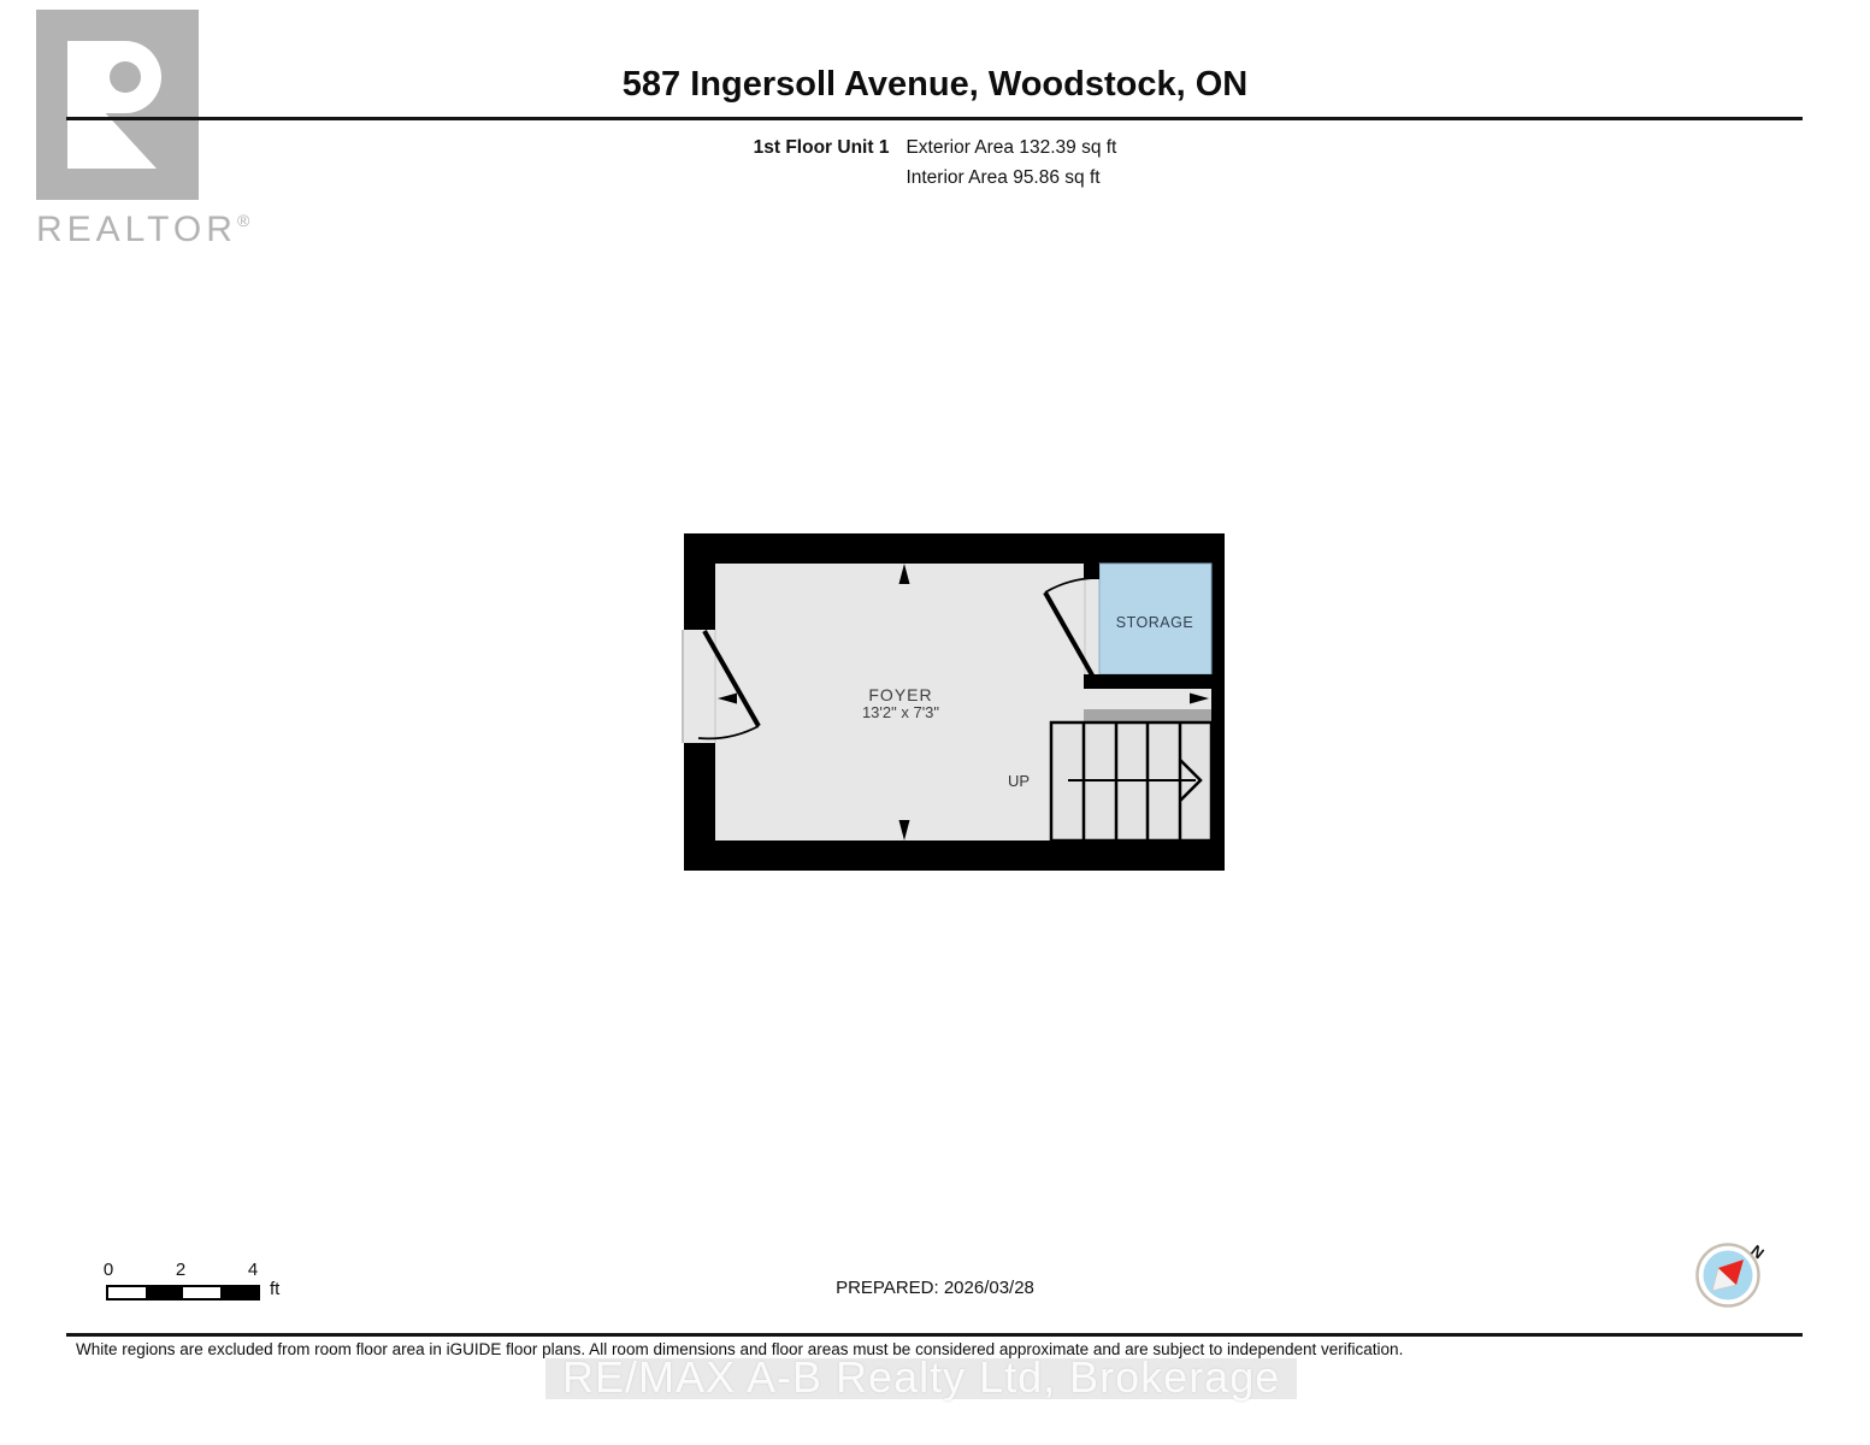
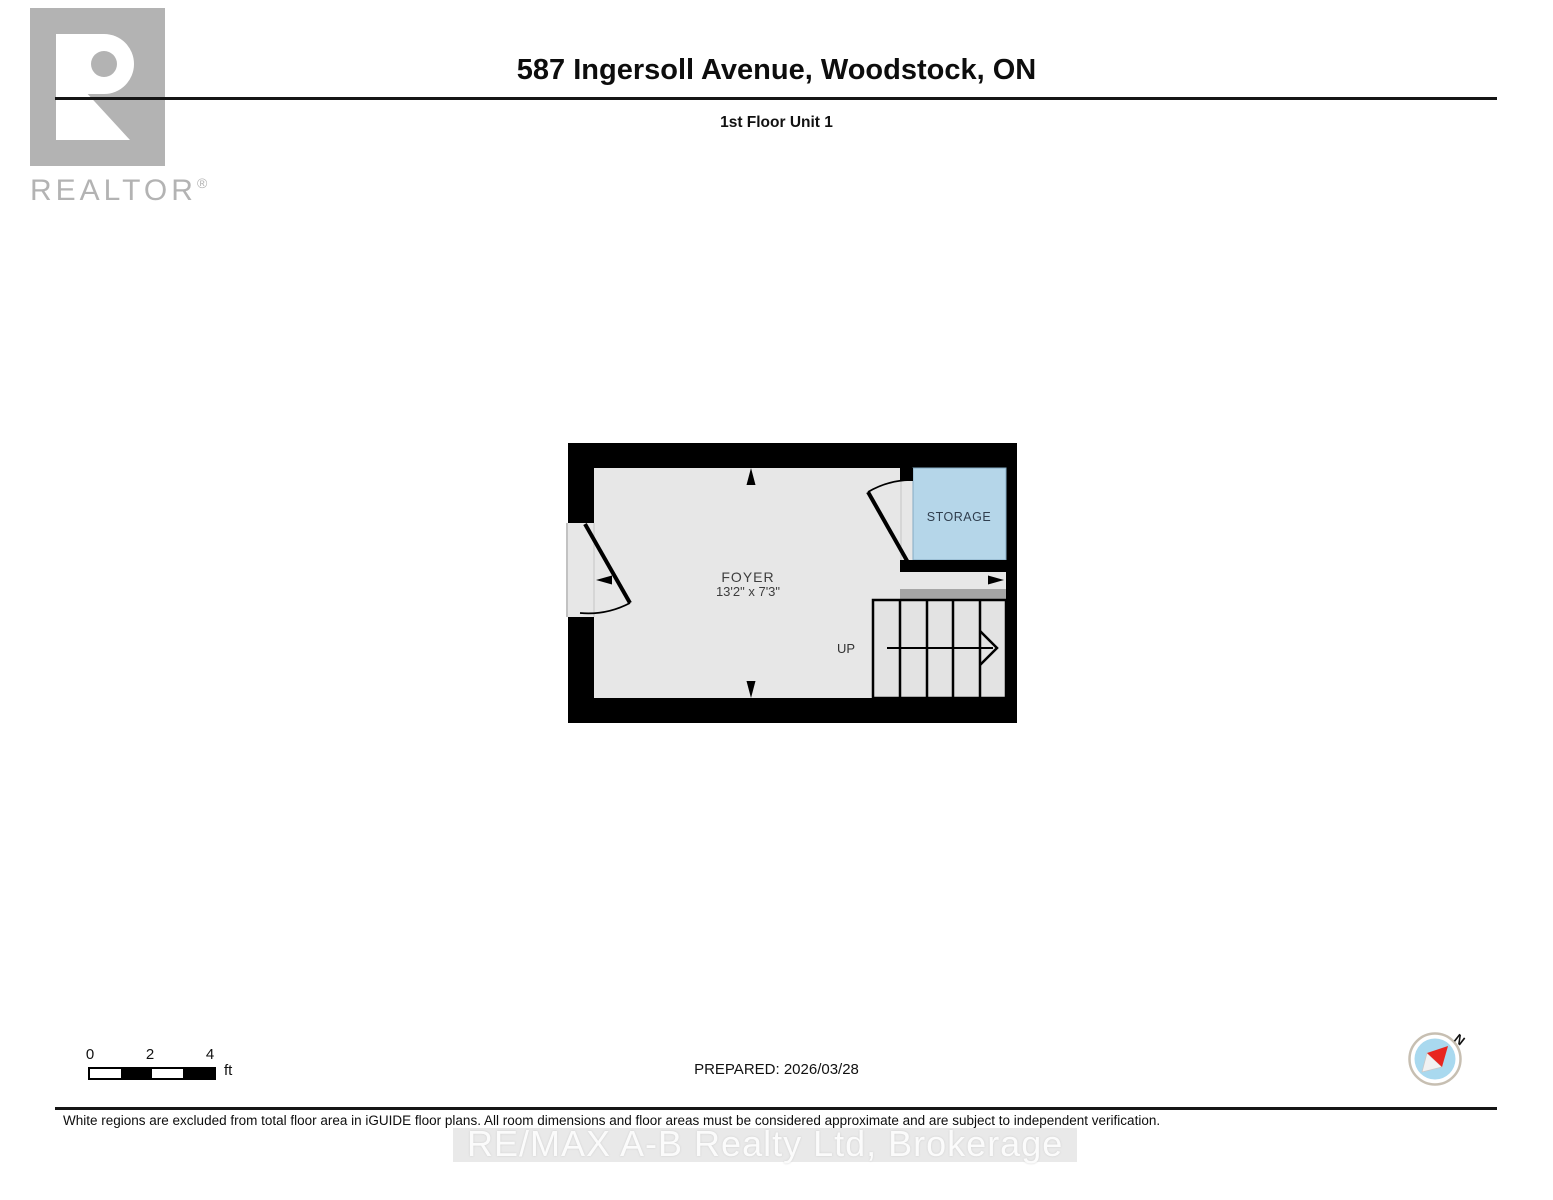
  REALTOR®
  587 Ingersoll Avenue, Woodstock, ON
  1st Floor Unit 1
- Exterior Area 132.39 sq ft
- Interior Area 95.86 sq ft
  FOYER
  13'2" x 7'3"
  UP
  STORAGE
  0
  2
  4
  ft
  PREPARED: 2026/03/28
- White regions are excluded from room floor area in iGUIDE floor plans. All room dimensions and floor areas must be considered approximate and are subject to independent verification.
+ White regions are excluded from total floor area in iGUIDE floor plans. All room dimensions and floor areas must be considered approximate and are subject to independent verification.
  RE/MAX A-B Realty Ltd, Brokerage
